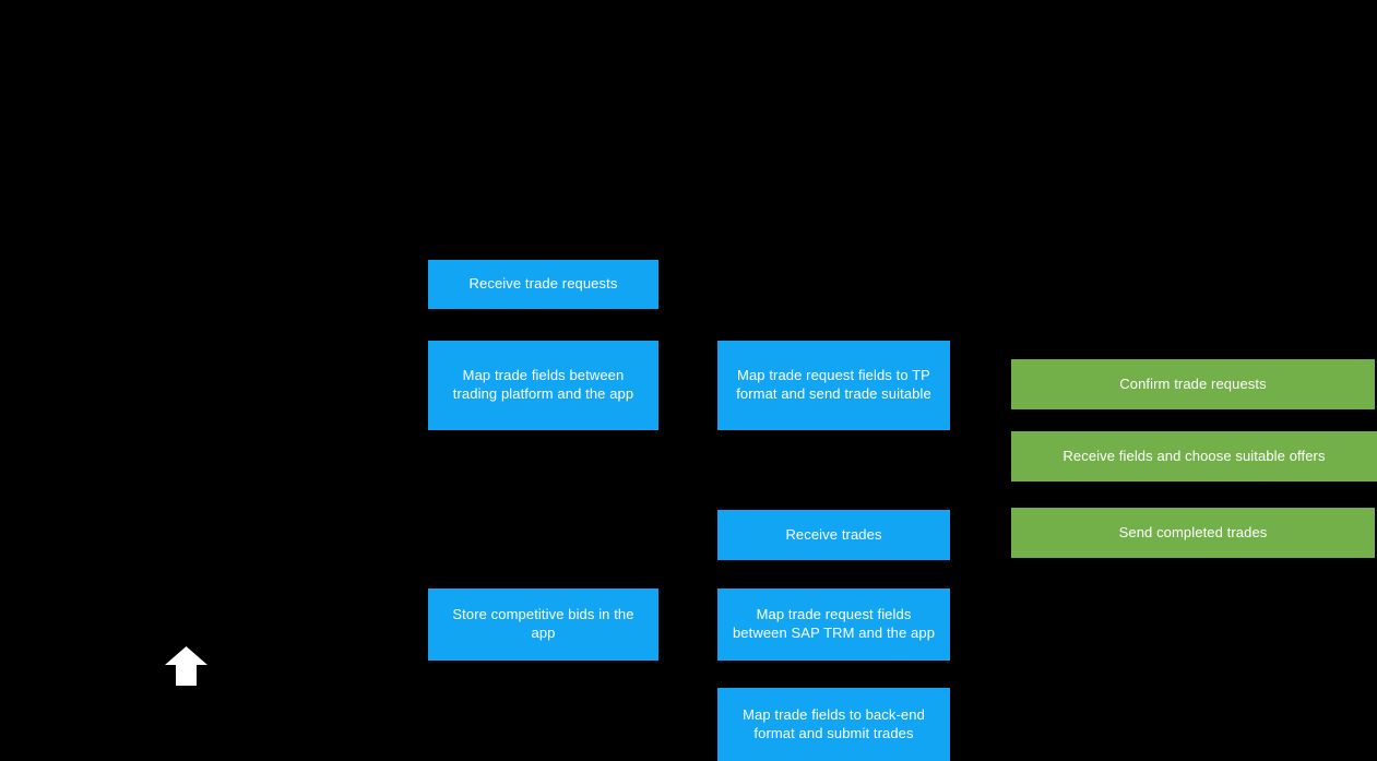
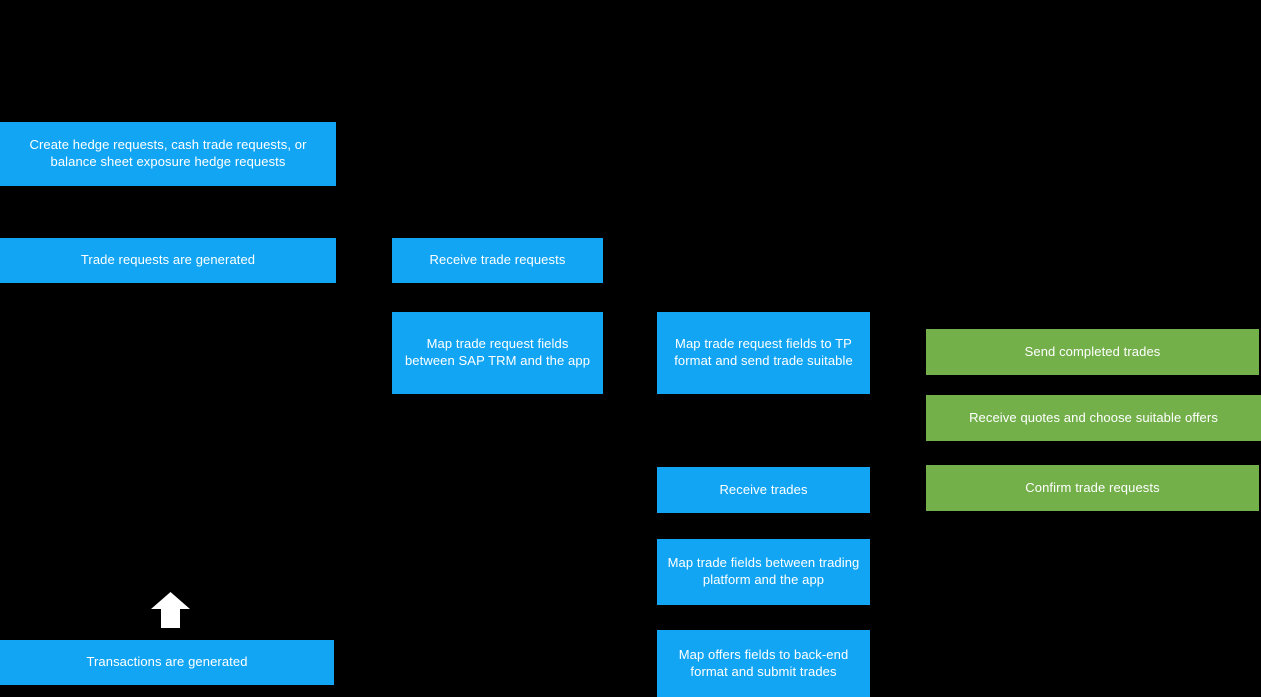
+ Create hedge requests, cash trade requests, or balance sheet exposure hedge requests
+ Trade requests are generated
  Receive trade requests
- Map trade fields between trading platform and the app
+ Map trade request fields between SAP TRM and the app
  Map trade request fields to TP format and send trade suitable
- Confirm trade requests
+ Send completed trades
- Receive fields and choose suitable offers
+ Receive quotes and choose suitable offers
- Send completed trades
+ Confirm trade requests
  Receive trades
- Store competitive bids in the app
- Map trade request fields between SAP TRM and the app
+ Map trade fields between trading platform and the app
- Map trade fields to back-end format and submit trades
+ Map offers fields to back-end format and submit trades
+ Transactions are generated
